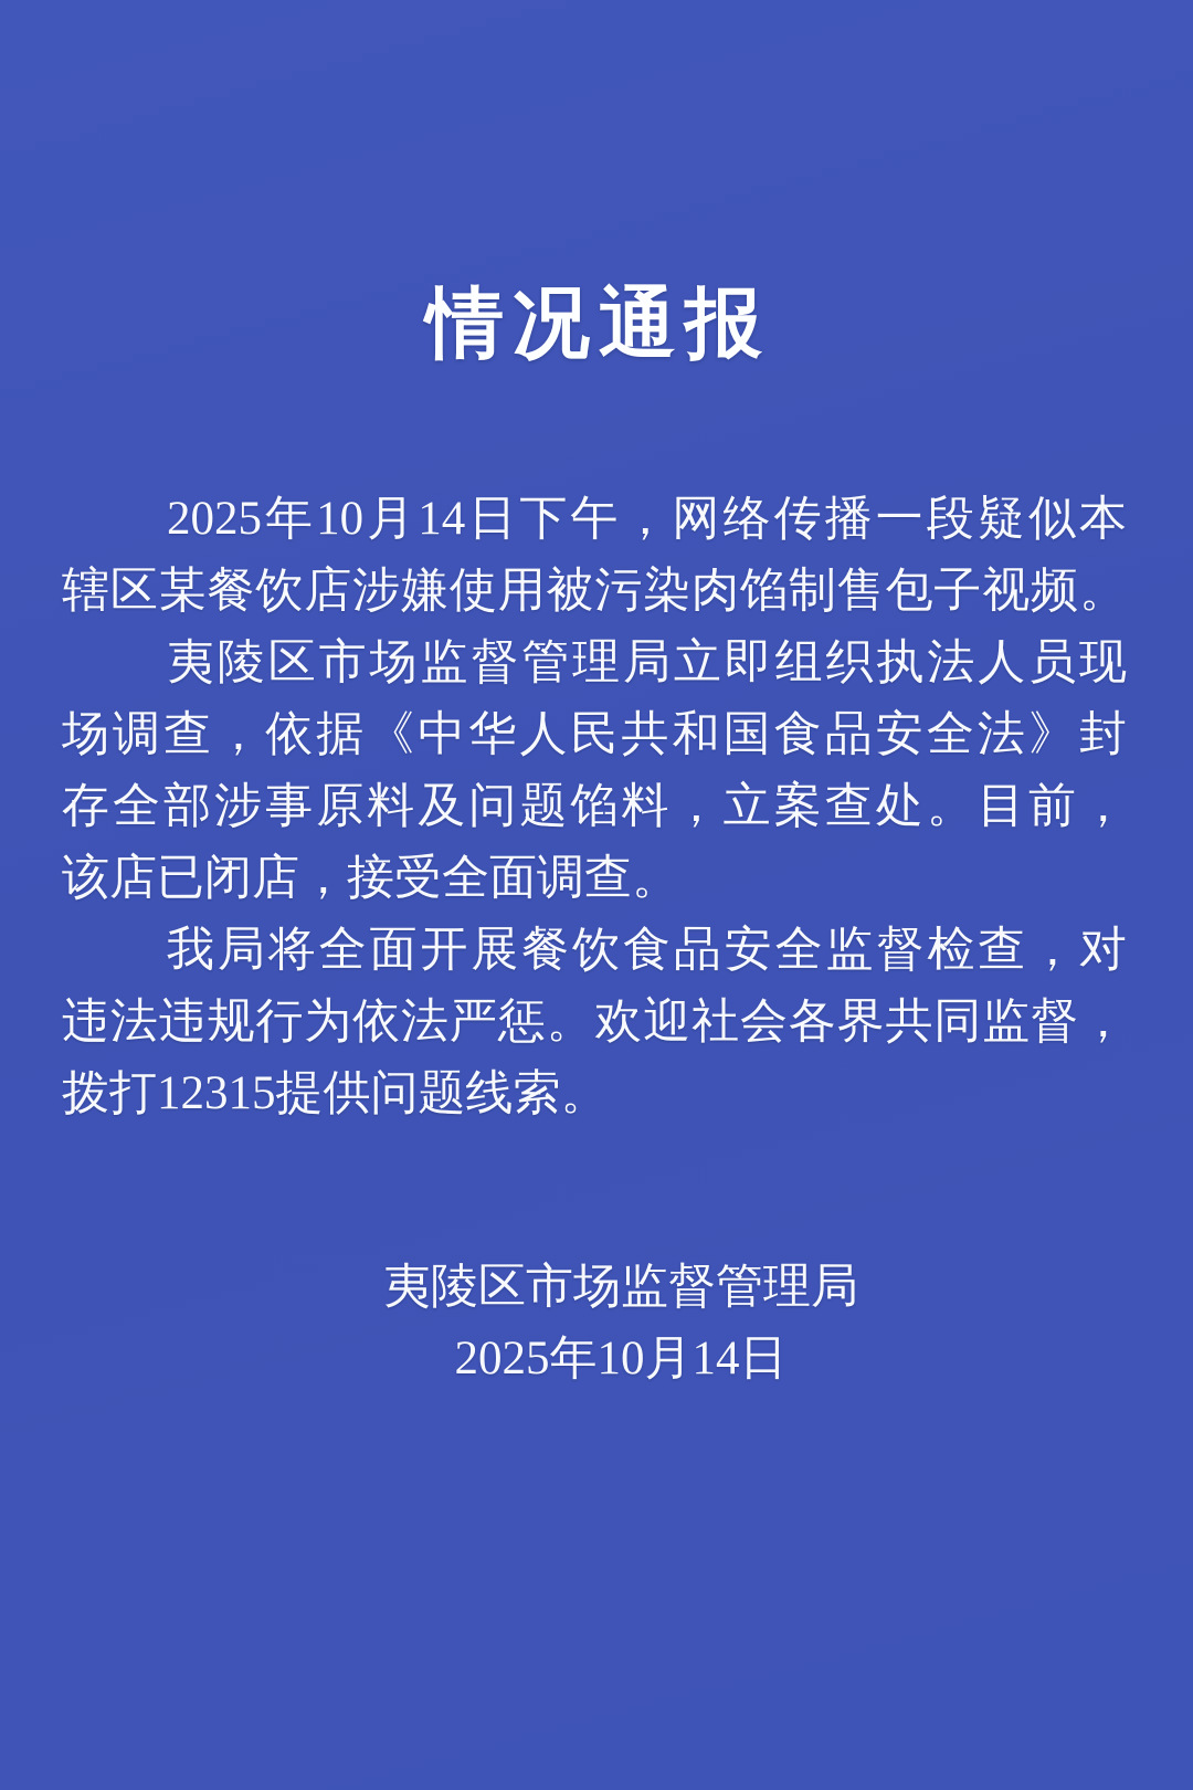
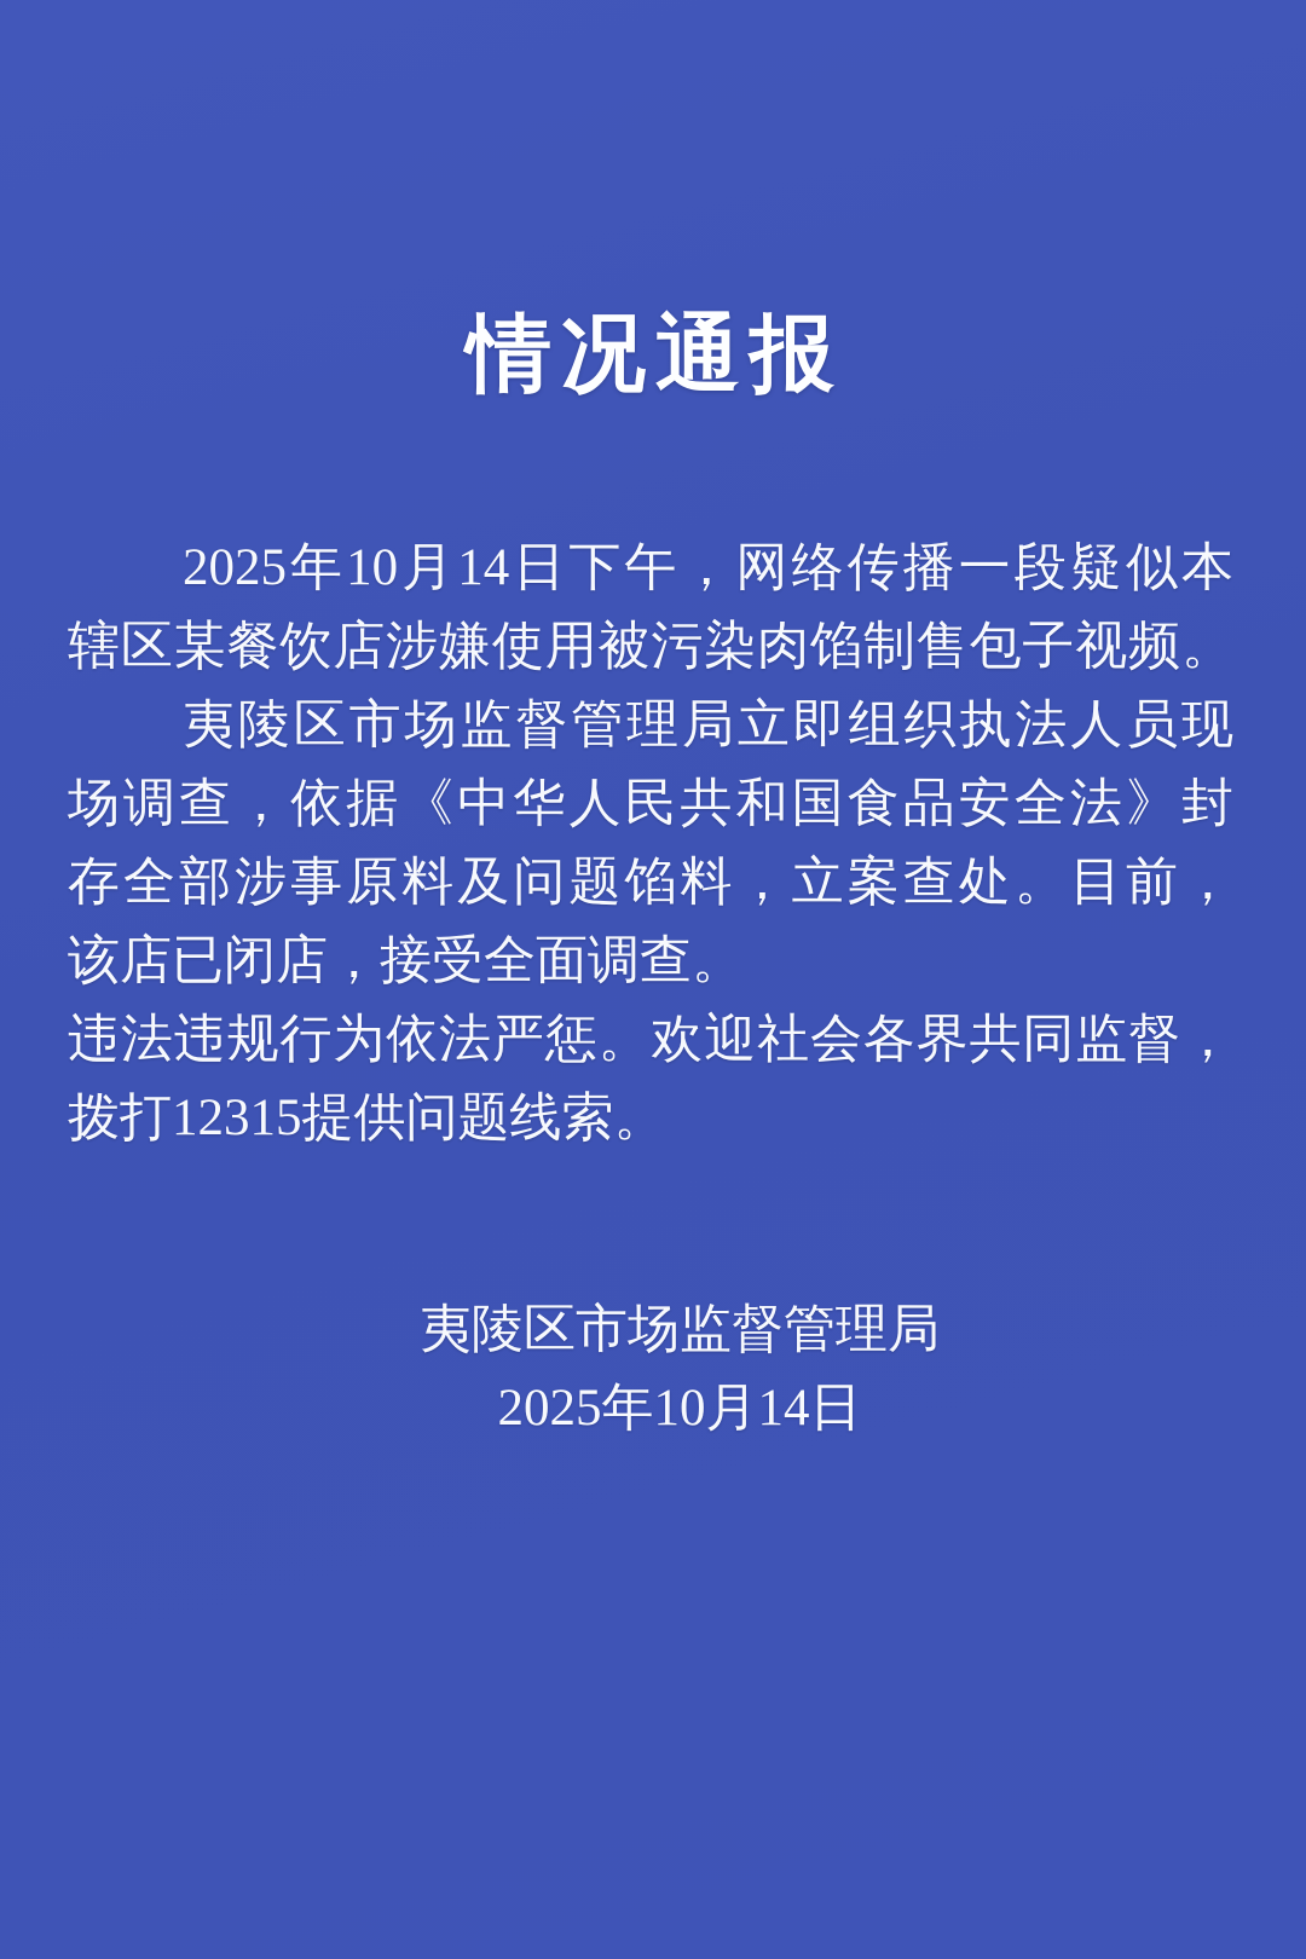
  情况通报
  2025年10月14日下午，网络传播一段疑似本
  辖区某餐饮店涉嫌使用被污染肉馅制售包子视频。
  夷陵区市场监督管理局立即组织执法人员现
  场调查，依据《中华人民共和国食品安全法》封
  存全部涉事原料及问题馅料，立案查处。目前，
  该店已闭店，接受全面调查。
- 我局将全面开展餐饮食品安全监督检查，对
  违法违规行为依法严惩。欢迎社会各界共同监督，
  拨打12315提供问题线索。
  夷陵区市场监督管理局
  2025年10月14日
